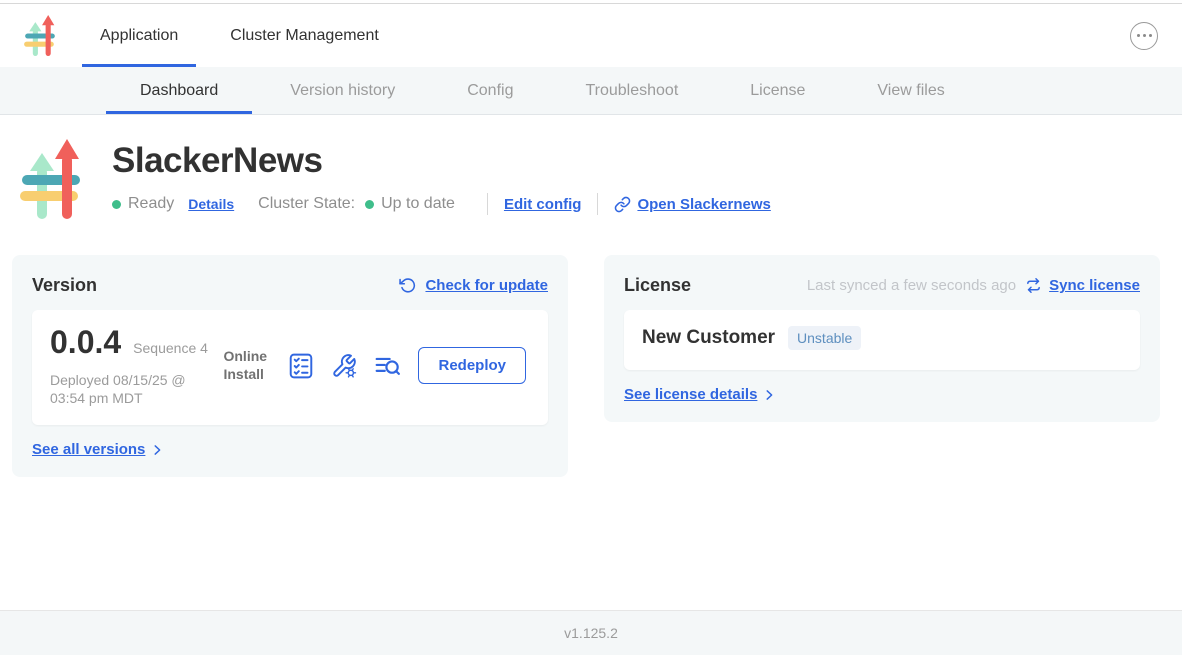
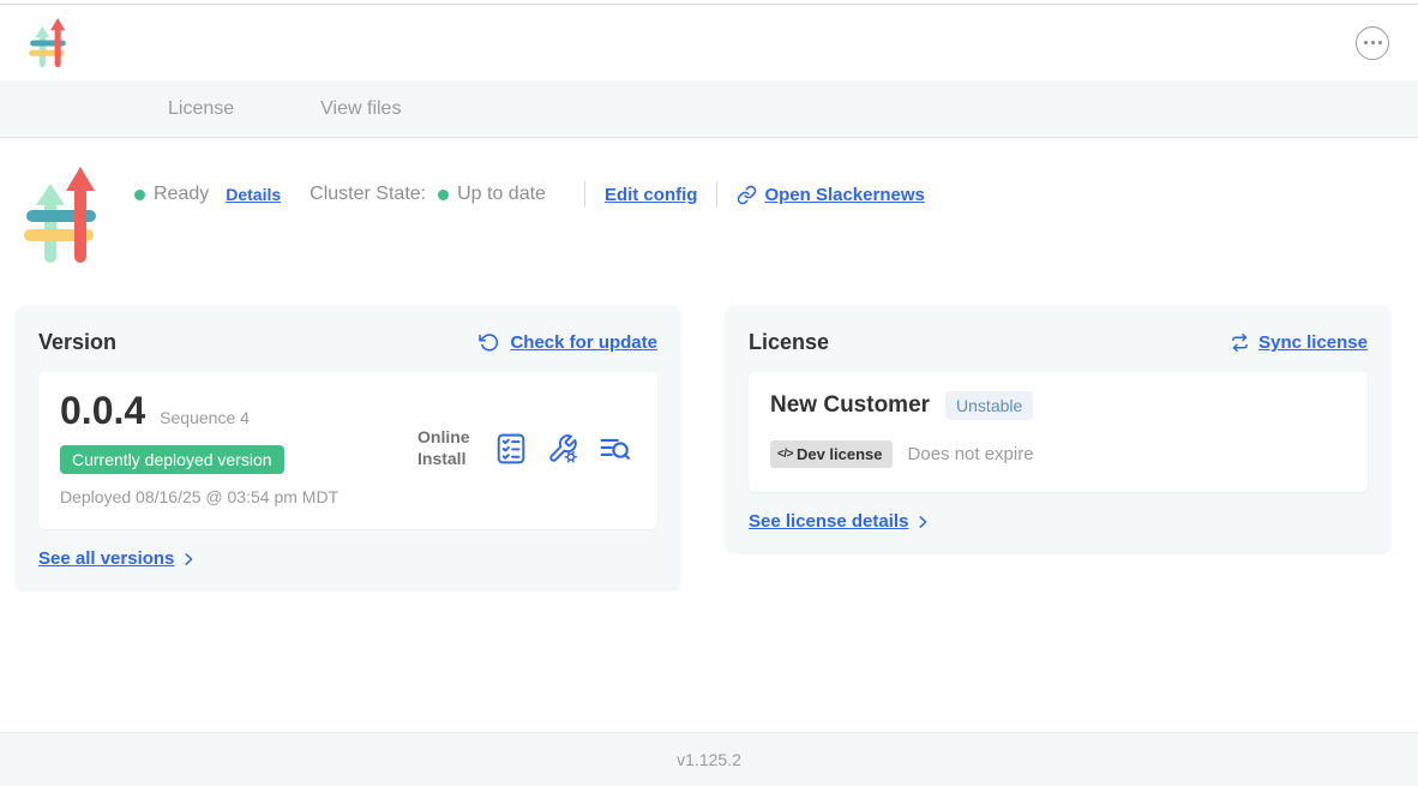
- Application
- Cluster Management
- Dashboard
- Version history
- Config
- Troubleshoot
  License
  View files
- SlackerNews
  Ready
  Details
  Cluster State:
  Up to date
  Edit config
  Open Slackernews
  Version
  Check for update
  0.0.4
  Sequence 4
+ Currently deployed version
- Deployed 08/15/25 @ 03:54 pm MDT
+ Deployed 08/16/25 @ 03:54 pm MDT
  Online Install
- Redeploy
  See all versions
  License
- Last synced a few seconds ago
  Sync license
  New Customer
  Unstable
+ </>
+ Dev license
+ Does not expire
  See license details
  v1.125.2
